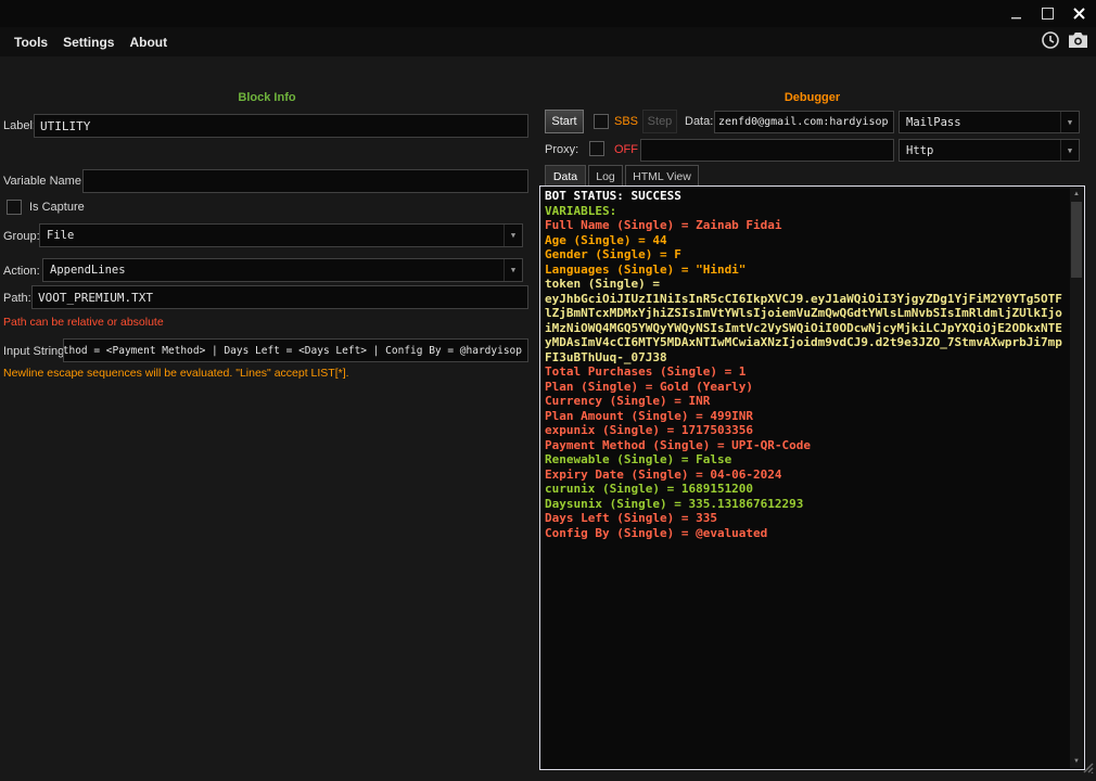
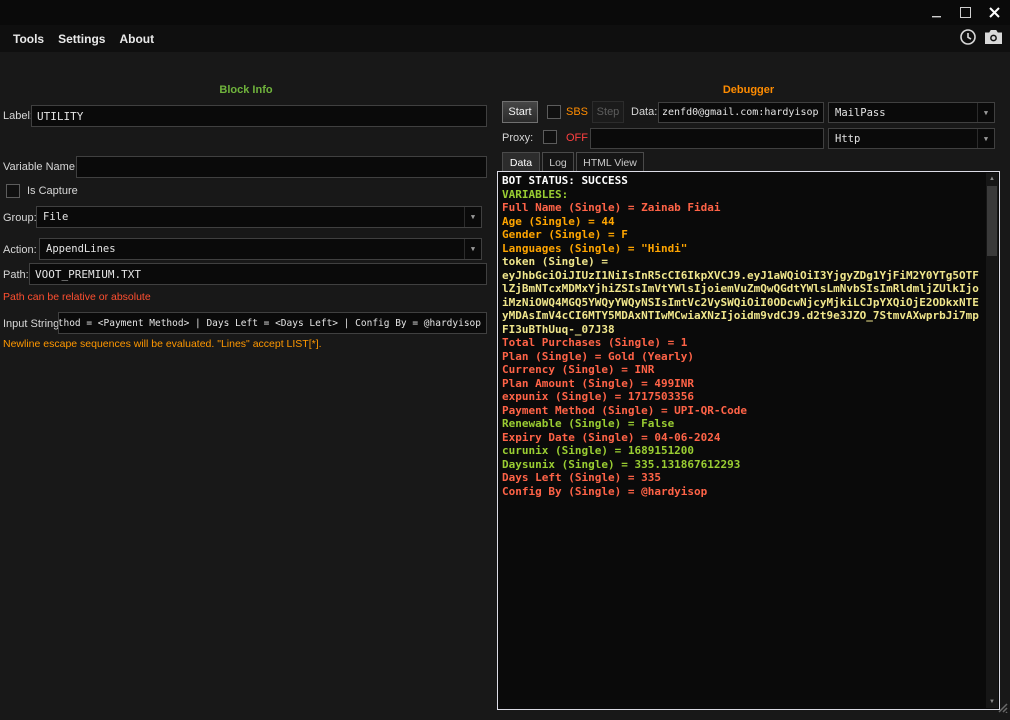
  Tools
  Settings
  About
  Block Info
  Label
  UTILITY
  Variable Name
  Is Capture
  Group
  File
  Action:
  AppendLines
  Path:
  VOOT_PREMIUM.TXT
  Path can be relative or absolute
  Input String
  thod = <Payment Method> | Days Left = <Days Left> | Config By = @hardyisop
  Newline escape sequences will be evaluated. "Lines" accept LIST[*].
  Debugger
  Start
  SBS
  Step
  Data:
  zenfd0@gmail.com:hardyisop
  MailPass
  Proxy:
  OFF
  Http
  Data
  Log
  HTML View
  BOT STATUS: SUCCESS
  VARIABLES:
  Full Name (Single) = Zainab Fidai
  Age (Single) = 44
  Gender (Single) = F
  Languages (Single) = "Hindi"
  token (Single) =
  eyJhbGciOiJIUzI1NiIsInR5cCI6IkpXVCJ9.eyJ1aWQiOiI3YjgyZDg1YjFiM2Y0YTg5OTFlZjBmNTcxMDMxYjhiZSIsImVtYWlsIjoiemVuZmQwQGdtYWlsLmNvbSIsImRldmljZUlkIjoiMzNiOWQ4MGQ5YWQyYWQyNSIsImtVc2VySWQiOiI0ODcwNjcyMjkiLCJpYXQiOjE2ODkxNTEyMDAsImV4cCI6MTY5MDAxNTIwMCwiaXNzIjoidm9vdCJ9.d2t9e3JZO_7StmvAXwprbJi7mpFI3uBThUuq-_07J38
  Total Purchases (Single) = 1
  Plan (Single) = Gold (Yearly)
  Currency (Single) = INR
  Plan Amount (Single) = 499INR
  expunix (Single) = 1717503356
  Payment Method (Single) = UPI-QR-Code
  Renewable (Single) = False
  Expiry Date (Single) = 04-06-2024
  curunix (Single) = 1689151200
  Daysunix (Single) = 335.131867612293
  Days Left (Single) = 335
- Config By (Single) = @evaluated
+ Config By (Single) = @hardyisop
